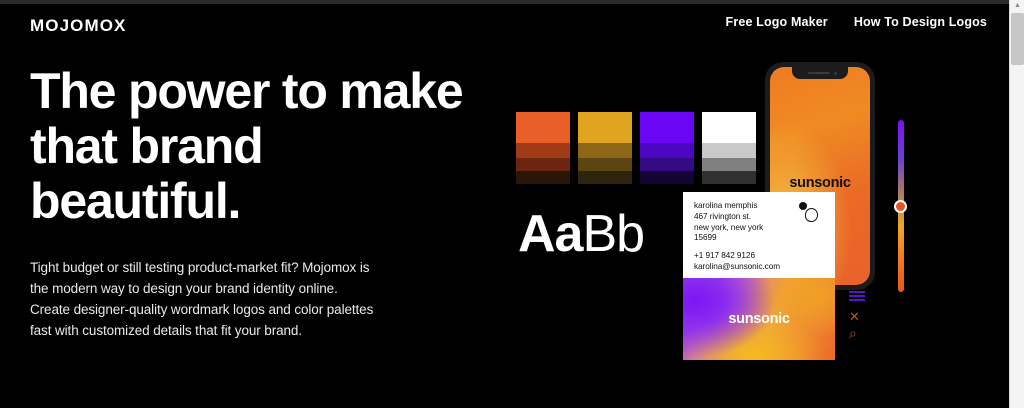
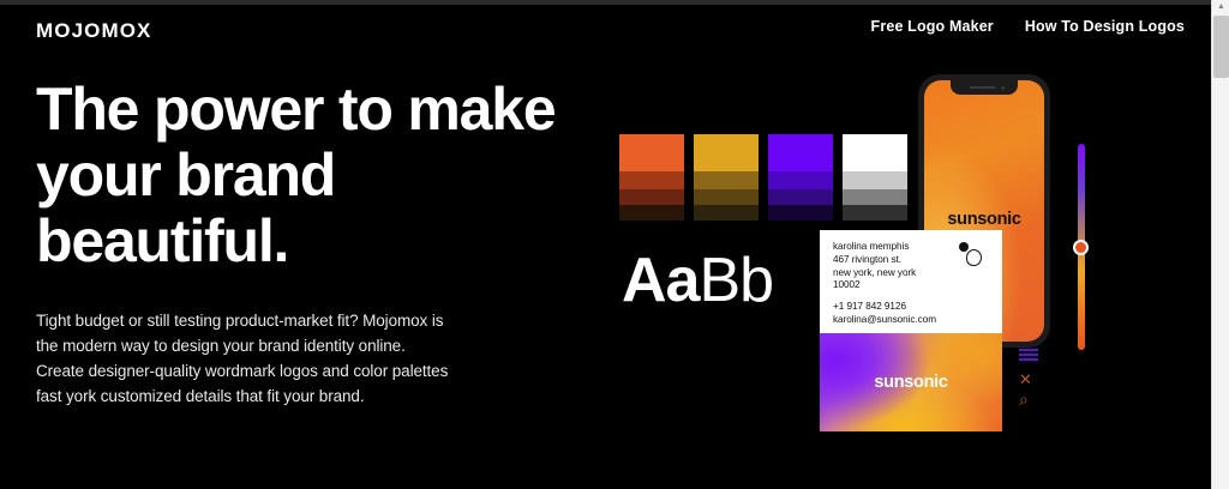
  MOJOMOX
  Free Logo Maker
  How To Design Logos
- The power to make that brand beautiful.
+ The power to make your brand beautiful.
- Tight budget or still testing product-market fit? Mojomox is the modern way to design your brand identity online. Create designer-quality wordmark logos and color palettes fast with customized details that fit your brand.
+ Tight budget or still testing product-market fit? Mojomox is the modern way to design your brand identity online. Create designer-quality wordmark logos and color palettes fast york customized details that fit your brand.
  AaBb
  sunsonic
  ✕
  ⌕
  karolina memphis
  467 rivington st.
  new york, new york
- 15699 +1 917 842 9126
+ 10002 +1 917 842 9126
  karolina@sunsonic.com
  sunsonic
